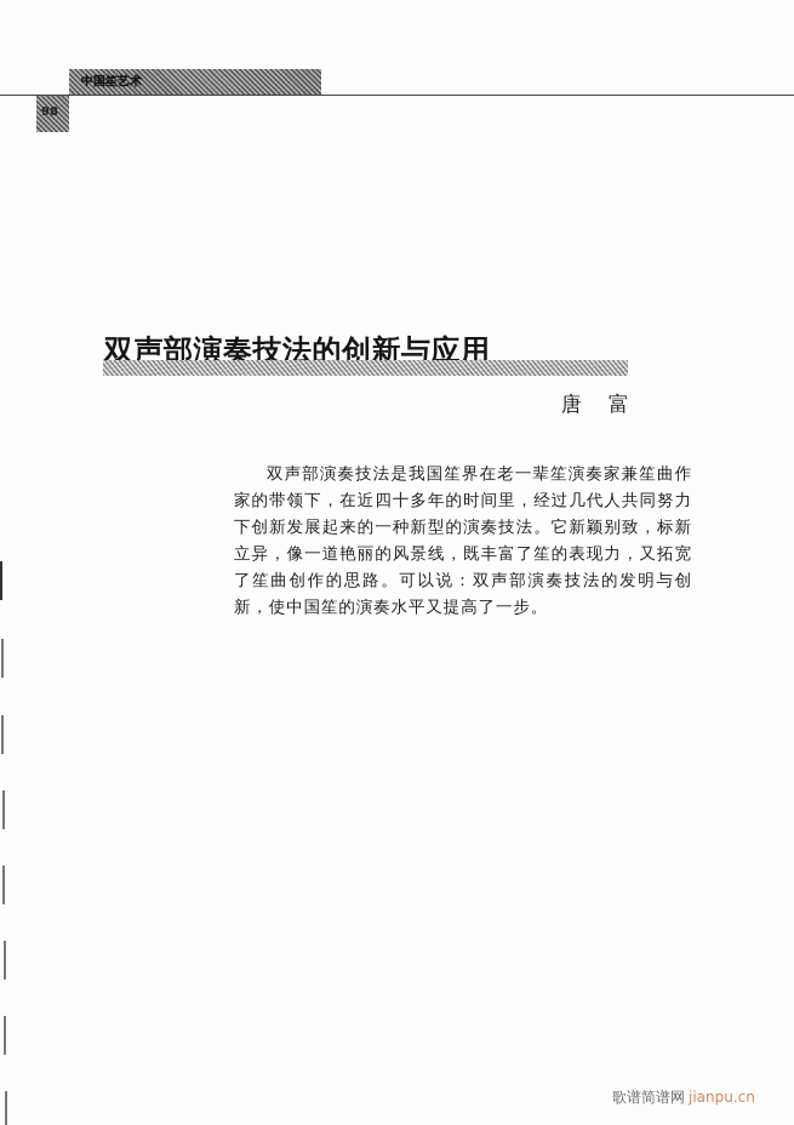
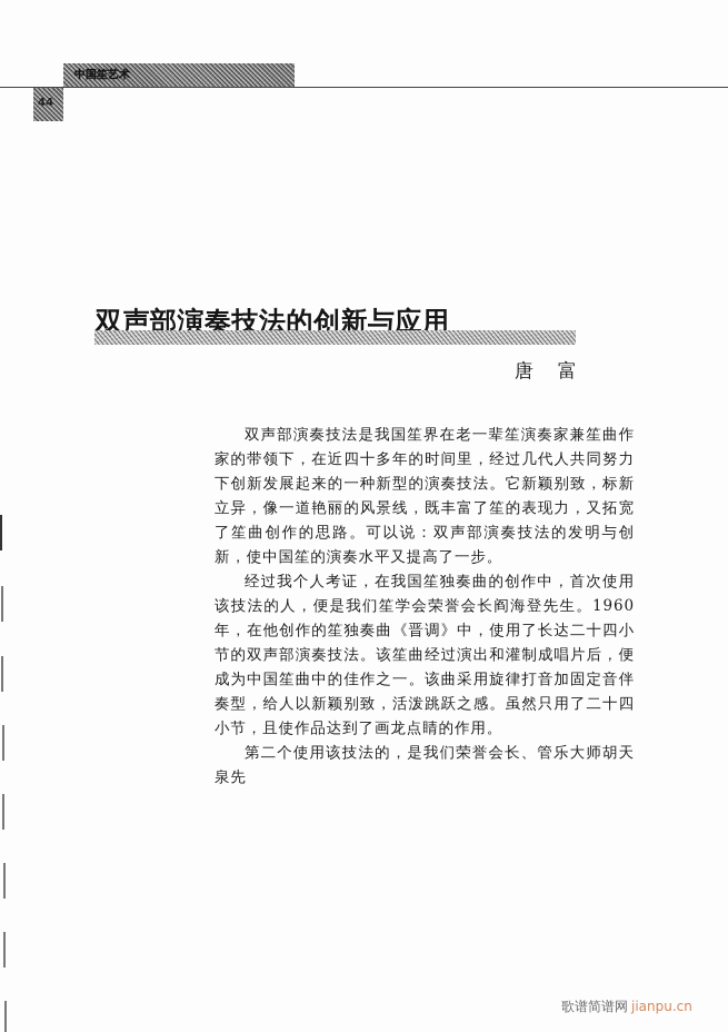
  中国笙艺术
- 98
+ 44
  双声部演奏技法的创新与应用
  唐富
  双声部演奏技法是我国笙界在老一辈笙演奏家兼笙曲作家的带领下，在近四十多年的时间里，经过几代人共同努力下创新发展起来的一种新型的演奏技法。它新颖别致，标新立异，像一道艳丽的风景线，既丰富了笙的表现力，又拓宽了笙曲创作的思路。可以说：双声部演奏技法的发明与创新，使中国笙的演奏水平又提高了一步。
+ 经过我个人考证，在我国笙独奏曲的创作中，首次使用该技法的人，便是我们笙学会荣誉会长阎海登先生。1960 年，在他创作的笙独奏曲《晋调》中，使用了长达二十四小节的双声部演奏技法。该笙曲经过演出和灌制成唱片后，便成为中国笙曲中的佳作之一。该曲采用旋律打音加固定音伴奏型，给人以新颖别致，活泼跳跃之感。虽然只用了二十四小节，且使作品达到了画龙点睛的作用。
+ 第二个使用该技法的，是我们荣誉会长、管乐大师胡天泉先
  歌谱简谱网 jianpu.cn
